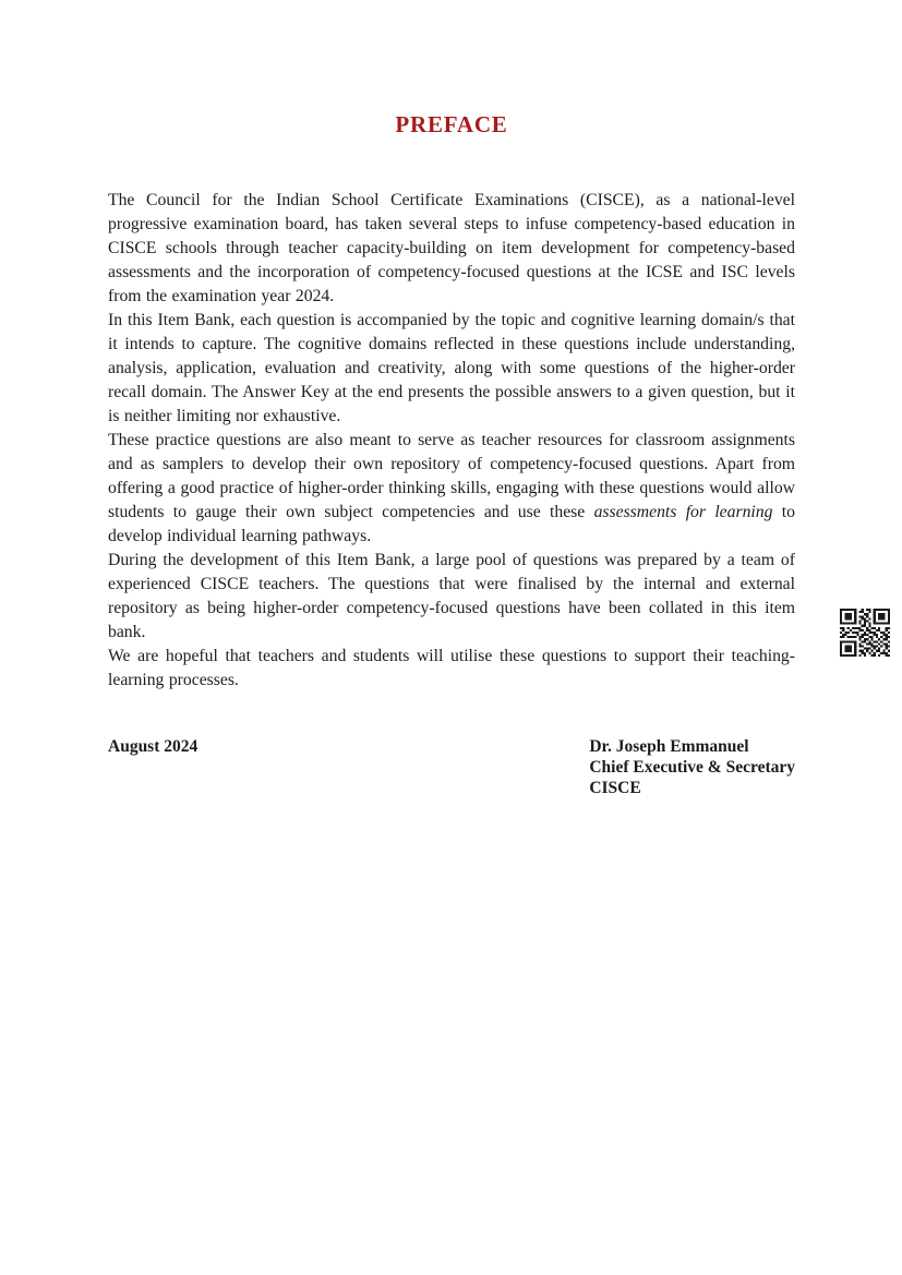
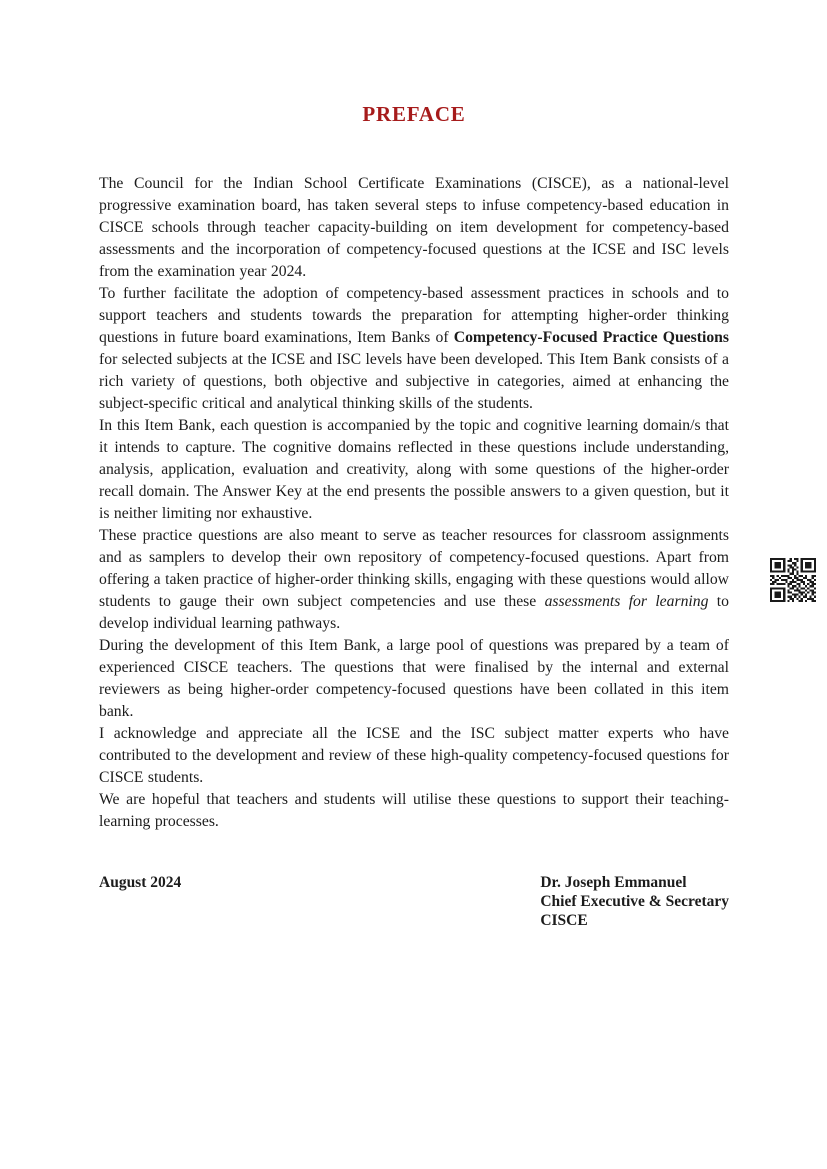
  PREFACE
  The Council for the Indian School Certificate Examinations (CISCE), as a national-level progressive examination board, has taken several steps to infuse competency-based education in CISCE schools through teacher capacity-building on item development for competency-based assessments and the incorporation of competency-focused questions at the ICSE and ISC levels from the examination year 2024.
+ To further facilitate the adoption of competency-based assessment practices in schools and to support teachers and students towards the preparation for attempting higher-order thinking questions in future board examinations, Item Banks of Competency-Focused Practice Questions for selected subjects at the ICSE and ISC levels have been developed. This Item Bank consists of a rich variety of questions, both objective and subjective in categories, aimed at enhancing the subject-specific critical and analytical thinking skills of the students.
  In this Item Bank, each question is accompanied by the topic and cognitive learning domain/s that it intends to capture. The cognitive domains reflected in these questions include understanding, analysis, application, evaluation and creativity, along with some questions of the higher-order recall domain. The Answer Key at the end presents the possible answers to a given question, but it is neither limiting nor exhaustive.
- These practice questions are also meant to serve as teacher resources for classroom assignments and as samplers to develop their own repository of competency-focused questions. Apart from offering a good practice of higher-order thinking skills, engaging with these questions would allow students to gauge their own subject competencies and use these assessments for learning to develop individual learning pathways.
+ These practice questions are also meant to serve as teacher resources for classroom assignments and as samplers to develop their own repository of competency-focused questions. Apart from offering a taken practice of higher-order thinking skills, engaging with these questions would allow students to gauge their own subject competencies and use these assessments for learning to develop individual learning pathways.
- During the development of this Item Bank, a large pool of questions was prepared by a team of experienced CISCE teachers. The questions that were finalised by the internal and external repository as being higher-order competency-focused questions have been collated in this item bank.
+ During the development of this Item Bank, a large pool of questions was prepared by a team of experienced CISCE teachers. The questions that were finalised by the internal and external reviewers as being higher-order competency-focused questions have been collated in this item bank.
+ I acknowledge and appreciate all the ICSE and the ISC subject matter experts who have contributed to the development and review of these high-quality competency-focused questions for CISCE students.
  We are hopeful that teachers and students will utilise these questions to support their teaching-learning processes.
  August 2024
  Dr. Joseph Emmanuel
  Chief Executive & Secretary
  CISCE
